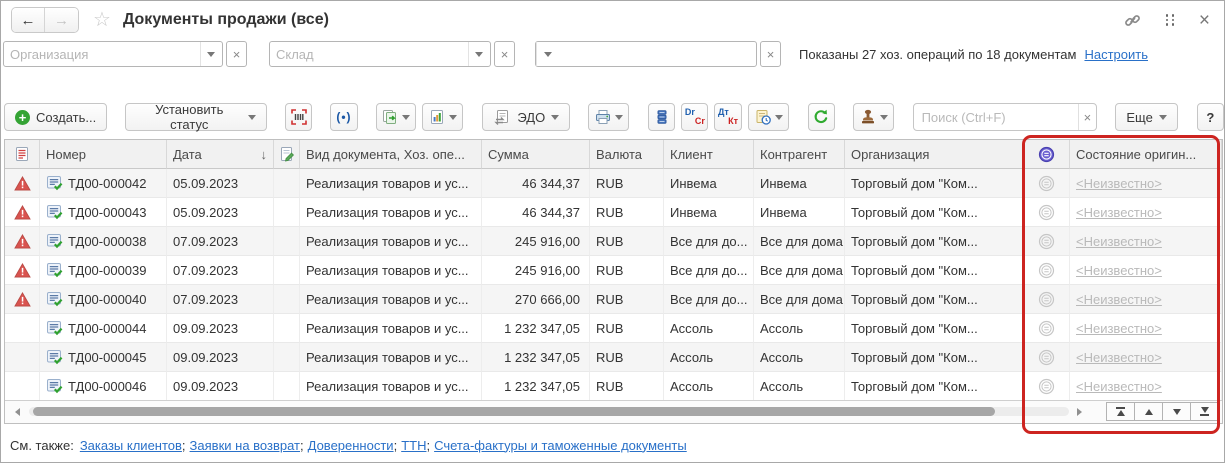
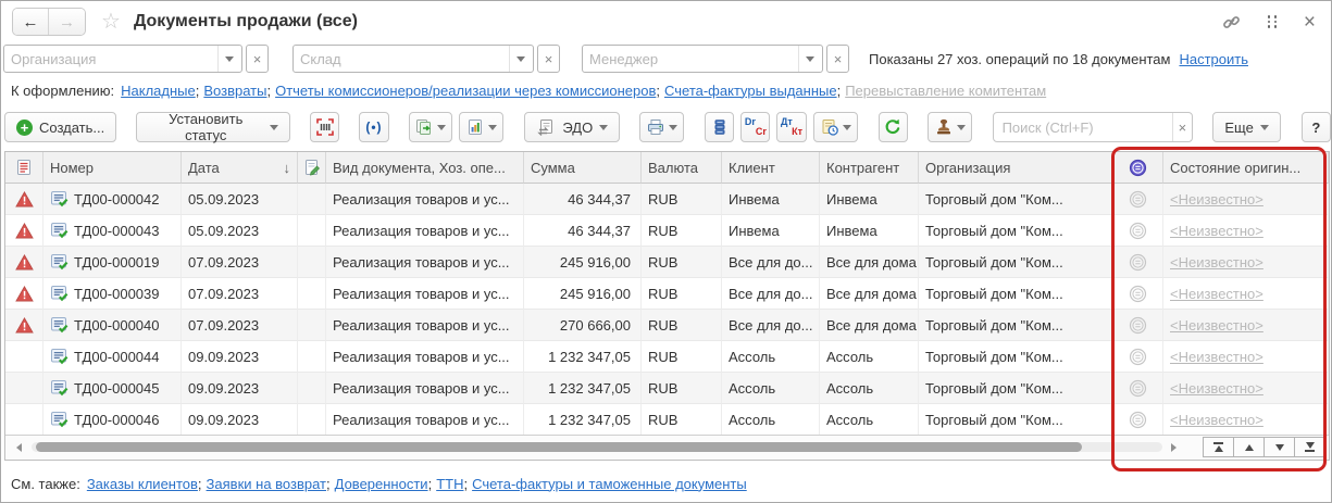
  ←
  →
  ☆
  Документы продажи (все)
  ×
  Организация
  ×
  Склад
  ×
+ Менеджер
  ×
  Показаны 27 хоз. операций по 18 документам
  Настроить
+ К оформлению:
+ Накладные; Возвраты; Отчеты комиссионеров/реализации через комиссионеров; Счета-фактуры выданные; Перевыставление комитентам
  +
  Создать...
  Установить статус
  (•)
  ЭДО
  Dr
  Cr
  Дт
  Кт
  Поиск (Ctrl+F)
  ×
  Еще
  ?
  Номер
  Дата
  ↓
  Вид документа, Хоз. опе...
  Сумма
  Валюта
  Клиент
  Контрагент
  Организация
  Состояние оригин...
  ТД00-000042
  05.09.2023
  Реализация товаров и ус...
  46 344,37
  RUB
  Инвема
  Инвема
  Торговый дом "Ком...
  <Неизвестно>
  ТД00-000043
  05.09.2023
  Реализация товаров и ус...
  46 344,37
  RUB
  Инвема
  Инвема
  Торговый дом "Ком...
  <Неизвестно>
- ТД00-000038
+ ТД00-000019
  07.09.2023
  Реализация товаров и ус...
  245 916,00
  RUB
  Все для до...
  Все для дома
  Торговый дом "Ком...
  <Неизвестно>
  ТД00-000039
  07.09.2023
  Реализация товаров и ус...
  245 916,00
  RUB
  Все для до...
  Все для дома
  Торговый дом "Ком...
  <Неизвестно>
  ТД00-000040
  07.09.2023
  Реализация товаров и ус...
  270 666,00
  RUB
  Все для до...
  Все для дома
  Торговый дом "Ком...
  <Неизвестно>
  ТД00-000044
  09.09.2023
  Реализация товаров и ус...
  1 232 347,05
  RUB
  Ассоль
  Ассоль
  Торговый дом "Ком...
  <Неизвестно>
  ТД00-000045
  09.09.2023
  Реализация товаров и ус...
  1 232 347,05
  RUB
  Ассоль
  Ассоль
  Торговый дом "Ком...
  <Неизвестно>
  ТД00-000046
  09.09.2023
  Реализация товаров и ус...
  1 232 347,05
  RUB
  Ассоль
  Ассоль
  Торговый дом "Ком...
  <Неизвестно>
  См. также:
  Заказы клиентов; Заявки на возврат; Доверенности; ТТН; Счета-фактуры и таможенные документы
